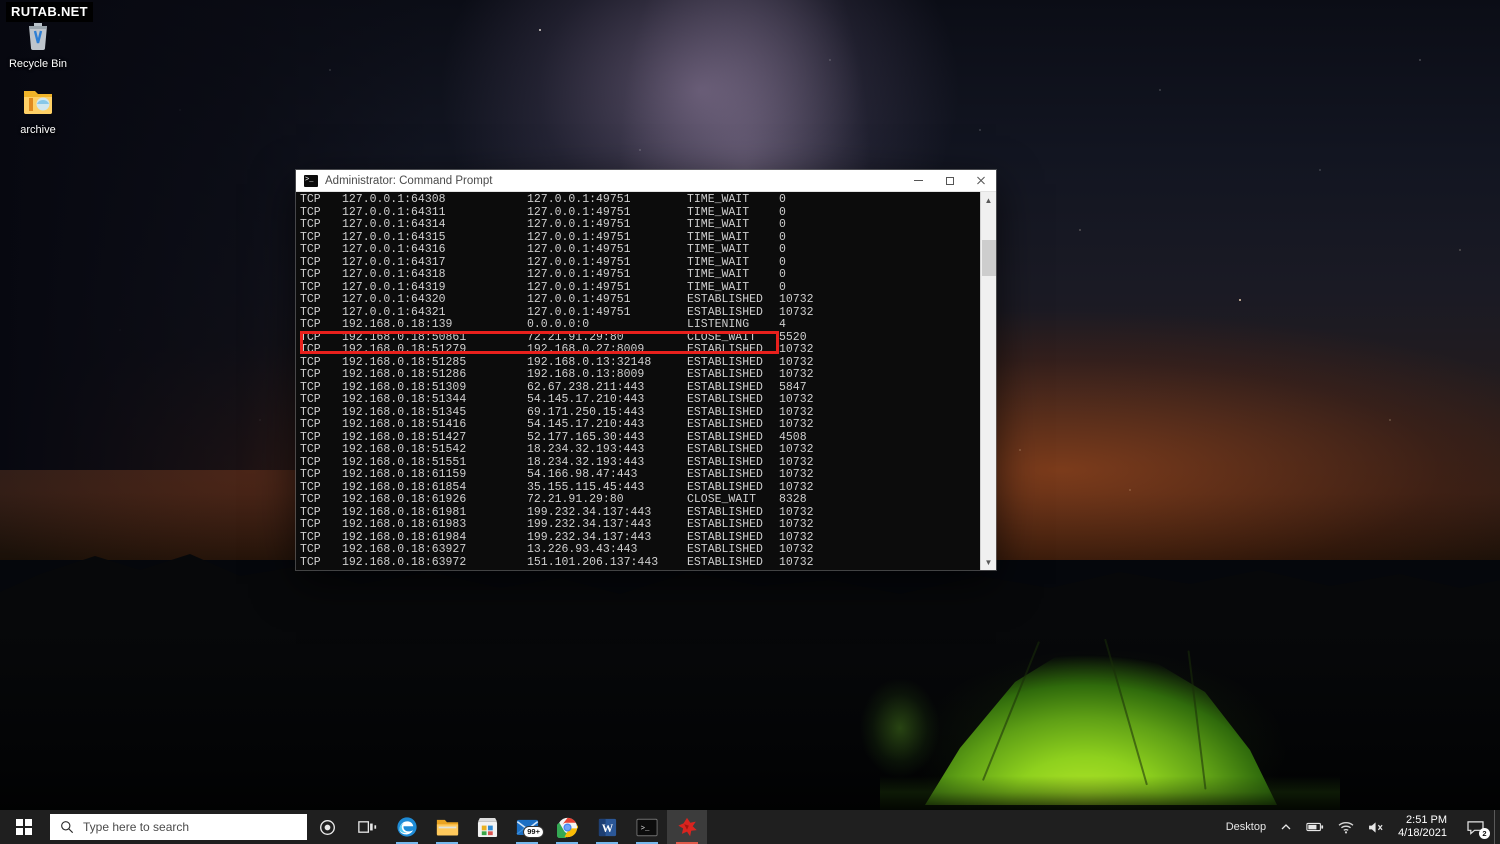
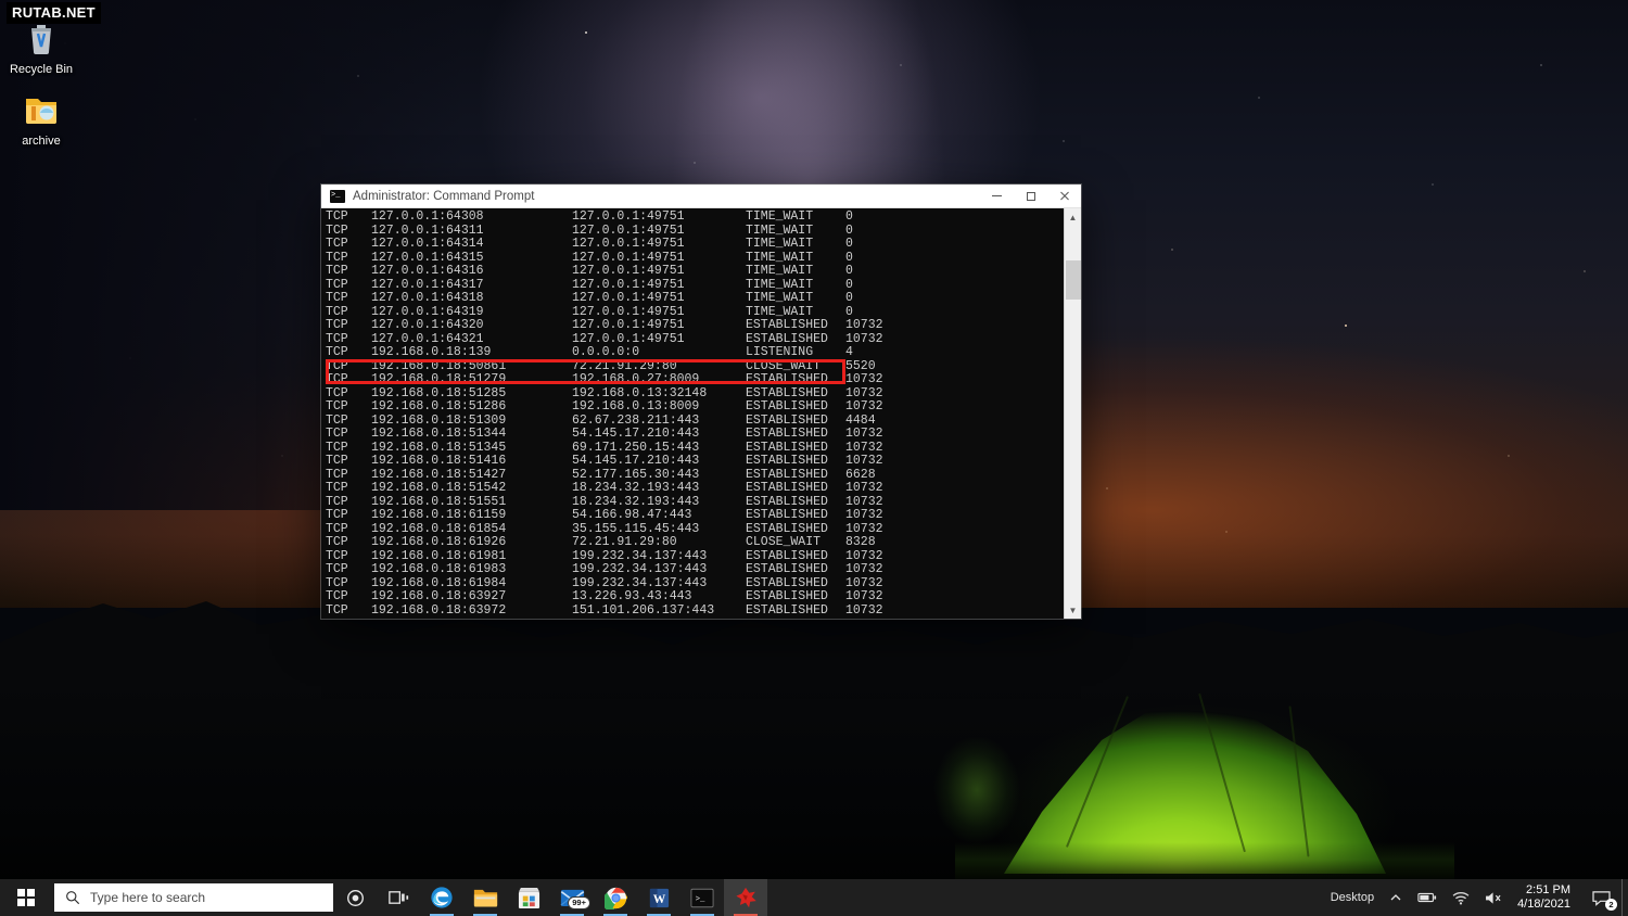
  RUTAB.NET
  Recycle Bin
  archive
  Administrator: Command Prompt
  TCP 127.0.0.1:64308 127.0.0.1:49751 TIME_WAIT 0
  TCP 127.0.0.1:64311 127.0.0.1:49751 TIME_WAIT 0
  TCP 127.0.0.1:64314 127.0.0.1:49751 TIME_WAIT 0
  TCP 127.0.0.1:64315 127.0.0.1:49751 TIME_WAIT 0
  TCP 127.0.0.1:64316 127.0.0.1:49751 TIME_WAIT 0
  TCP 127.0.0.1:64317 127.0.0.1:49751 TIME_WAIT 0
  TCP 127.0.0.1:64318 127.0.0.1:49751 TIME_WAIT 0
  TCP 127.0.0.1:64319 127.0.0.1:49751 TIME_WAIT 0
  TCP 127.0.0.1:64320 127.0.0.1:49751 ESTABLISHED 10732
  TCP 127.0.0.1:64321 127.0.0.1:49751 ESTABLISHED 10732
  TCP 192.168.0.18:139 0.0.0.0:0 LISTENING 4
  TCP 192.168.0.18:50861 72.21.91.29:80 CLOSE_WAIT 5520
  TCP 192.168.0.18:51279 192.168.0.27:8009 ESTABLISHED 10732
  TCP 192.168.0.18:51285 192.168.0.13:32148 ESTABLISHED 10732
  TCP 192.168.0.18:51286 192.168.0.13:8009 ESTABLISHED 10732
- TCP 192.168.0.18:51309 62.67.238.211:443 ESTABLISHED 5847
+ TCP 192.168.0.18:51309 62.67.238.211:443 ESTABLISHED 4484
  TCP 192.168.0.18:51344 54.145.17.210:443 ESTABLISHED 10732
  TCP 192.168.0.18:51345 69.171.250.15:443 ESTABLISHED 10732
  TCP 192.168.0.18:51416 54.145.17.210:443 ESTABLISHED 10732
- TCP 192.168.0.18:51427 52.177.165.30:443 ESTABLISHED 4508
+ TCP 192.168.0.18:51427 52.177.165.30:443 ESTABLISHED 6628
  TCP 192.168.0.18:51542 18.234.32.193:443 ESTABLISHED 10732
  TCP 192.168.0.18:51551 18.234.32.193:443 ESTABLISHED 10732
  TCP 192.168.0.18:61159 54.166.98.47:443 ESTABLISHED 10732
  TCP 192.168.0.18:61854 35.155.115.45:443 ESTABLISHED 10732
  TCP 192.168.0.18:61926 72.21.91.29:80 CLOSE_WAIT 8328
  TCP 192.168.0.18:61981 199.232.34.137:443 ESTABLISHED 10732
  TCP 192.168.0.18:61983 199.232.34.137:443 ESTABLISHED 10732
  TCP 192.168.0.18:61984 199.232.34.137:443 ESTABLISHED 10732
  TCP 192.168.0.18:63927 13.226.93.43:443 ESTABLISHED 10732
  TCP 192.168.0.18:63972 151.101.206.137:443 ESTABLISHED 10732
  ▲
  ▼
  Type here to search
  99+
  W
  >_
  Desktop
  2:51 PM
  4/18/2021
  2
